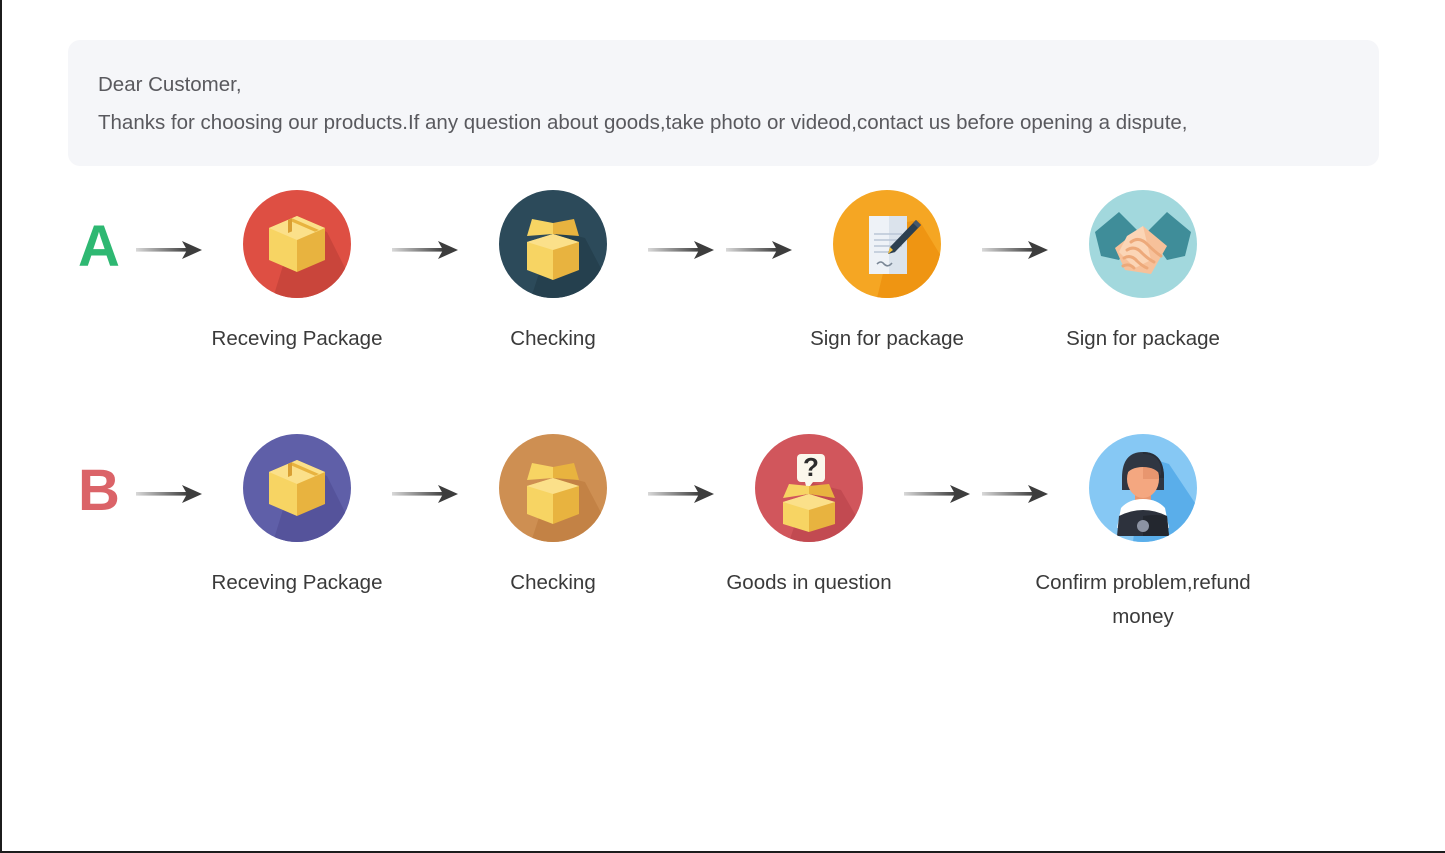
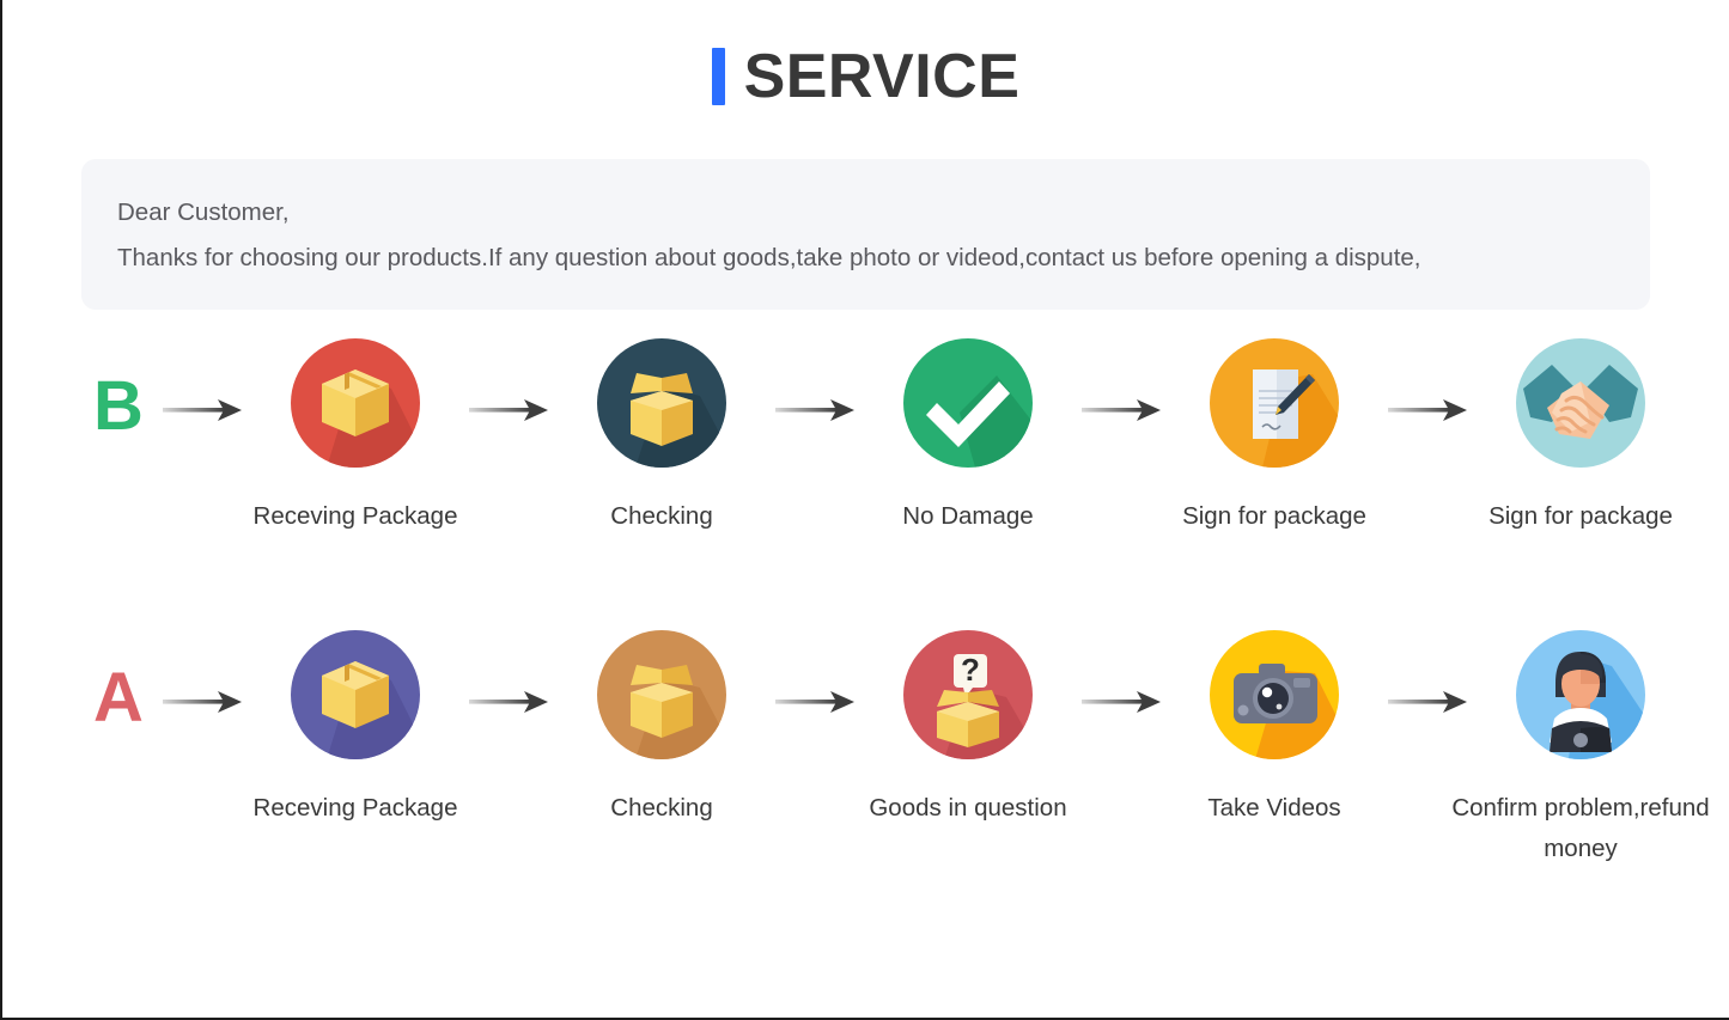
+ SERVICE
  Dear Customer,
  Thanks for choosing our products.If any question about goods,take photo or videod,contact us before opening a dispute,
- A
+ B
  Receving Package
  Checking
+ No Damage
  Sign for package
  Sign for package
- B
+ A
  Receving Package
  Checking
  ?
  Goods in question
+ Take Videos
  Confirm problem,refund money
